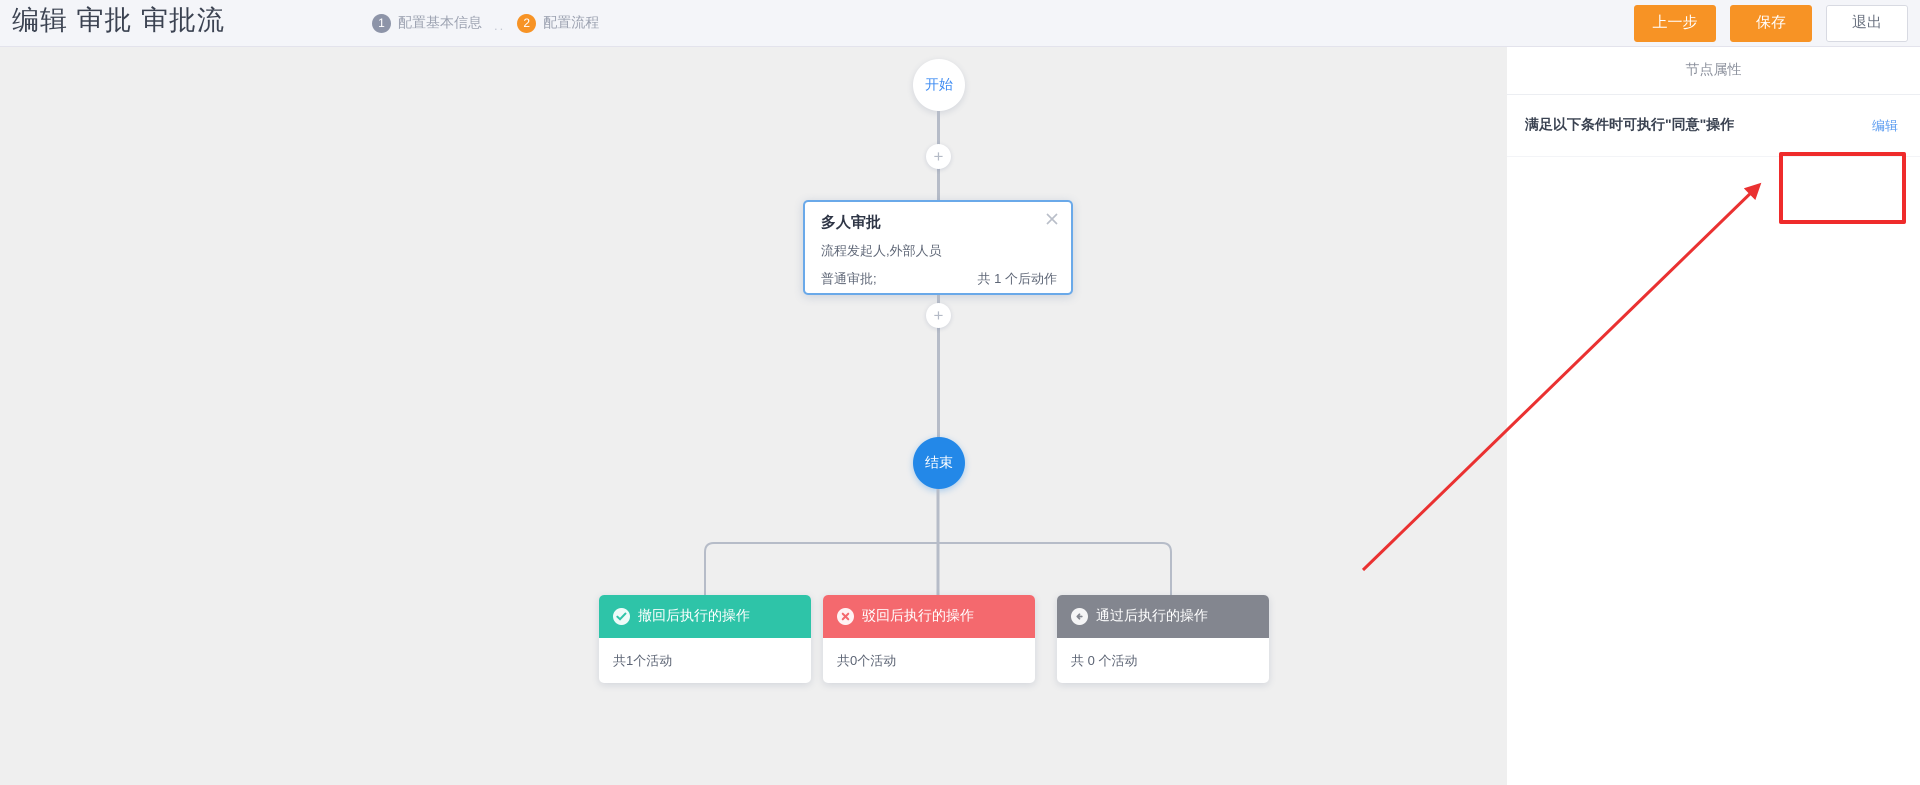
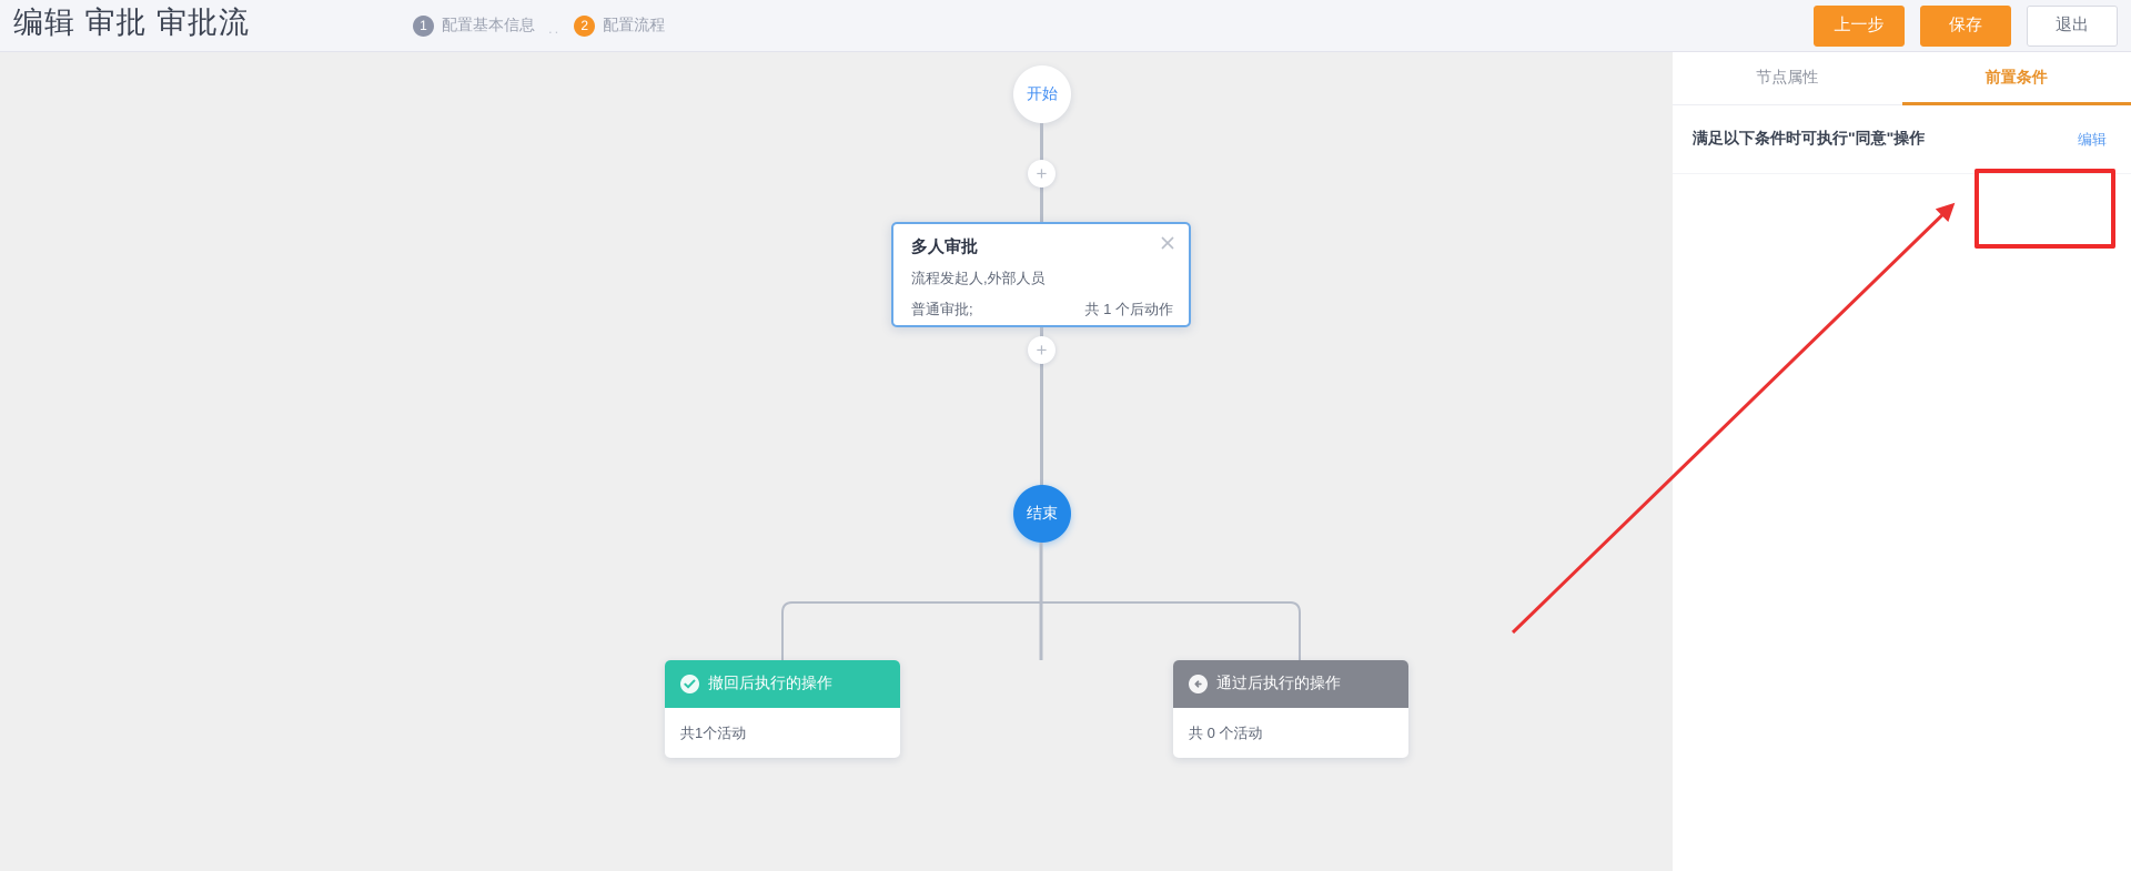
  编辑 审批 审批流
  1
  配置基本信息
  ..
  2
  配置流程
  上一步
  保存
  退出
  开始
  +
  多人审批
  流程发起人,外部人员
  普通审批;
  共 1 个后动作
  +
  结束
  撤回后执行的操作
  共1个活动
- 驳回后执行的操作
- 共0个活动
  通过后执行的操作
  共 0 个活动
  节点属性
+ 前置条件
  满足以下条件时可执行"同意"操作
  编辑
